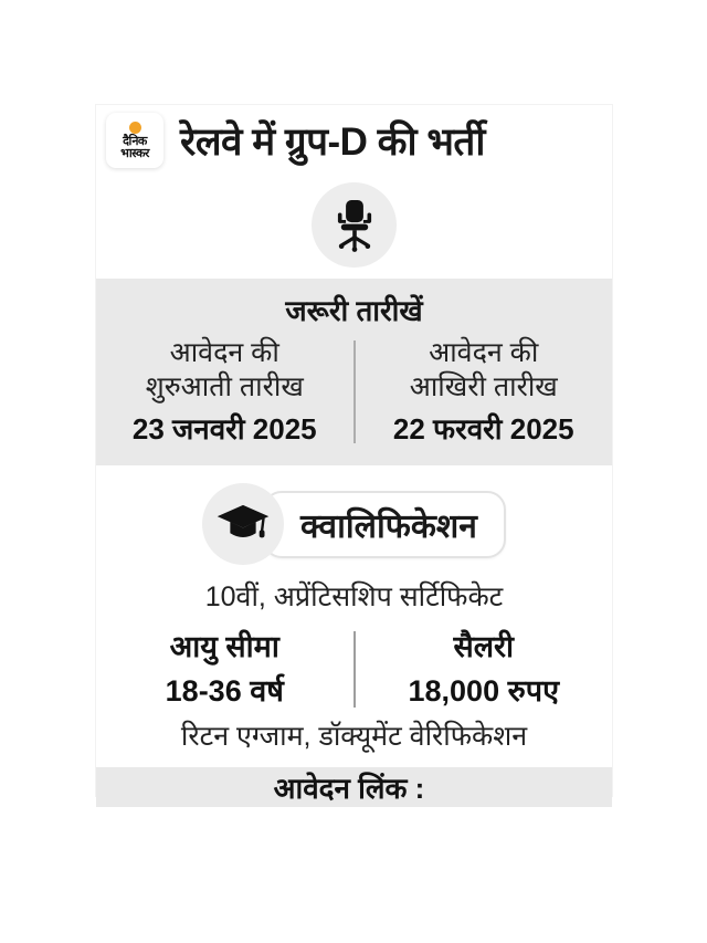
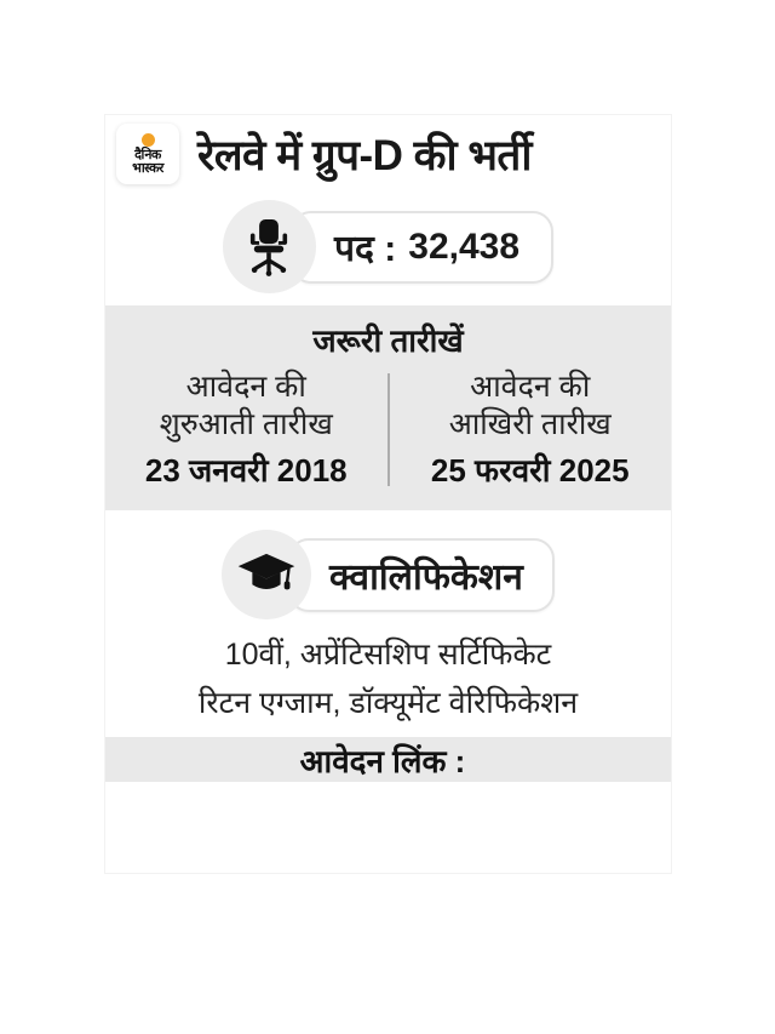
  दैनिक
  भास्कर
  रेलवे में ग्रुप-D की भर्ती
+ पद :
+ 32,438
  जरूरी तारीखें
  आवेदन की
  शुरुआती तारीख
- 23 जनवरी 2025
+ 23 जनवरी 2018
  आवेदन की
  आखिरी तारीख
- 22 फरवरी 2025
+ 25 फरवरी 2025
  क्वालिफिकेशन
  10वीं, अप्रेंटिसशिप सर्टिफिकेट
- आयु सीमा
- 18-36 वर्ष
- सैलरी
- 18,000 रुपए
  रिटन एग्जाम, डॉक्यूमेंट वेरिफिकेशन
  आवेदन लिंक :
